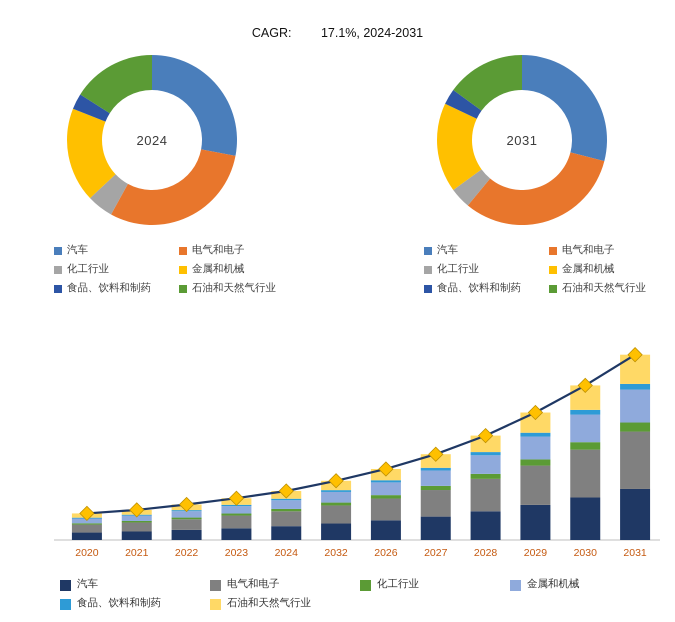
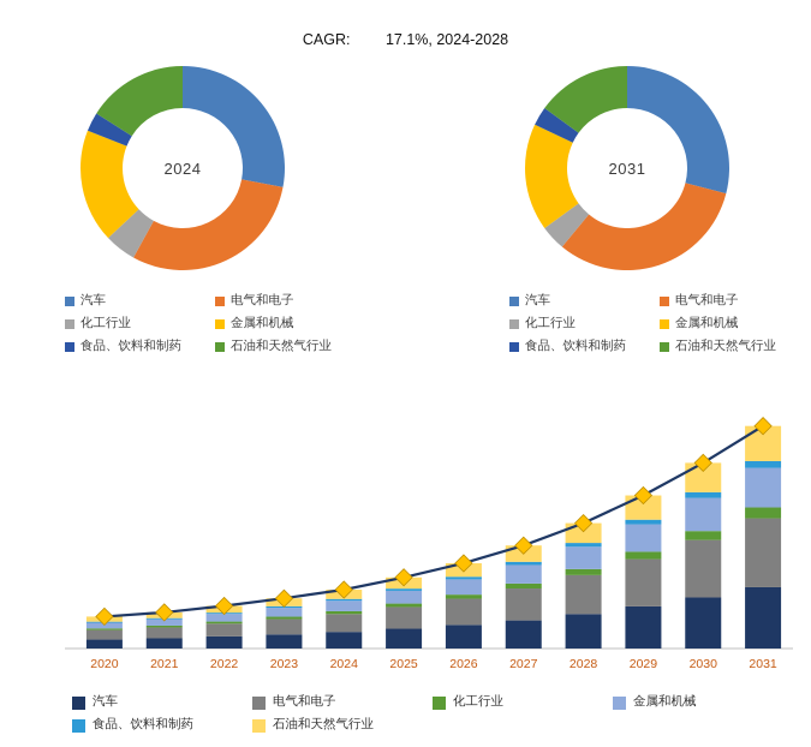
- CAGR: 17.1%, 2024-2031
+ CAGR: 17.1%, 2024-2028
  2024
  汽车
  电气和电子
  化工行业
  金属和机械
  食品、饮料和制药
  石油和天然气行业
  2031
  汽车
  电气和电子
  化工行业
  金属和机械
  食品、饮料和制药
  石油和天然气行业
  2020
  2021
  2022
  2023
  2024
- 2032
+ 2025
  2026
  2027
  2028
  2029
  2030
  2031
  汽车
  电气和电子
  化工行业
  金属和机械
  食品、饮料和制药
  石油和天然气行业
